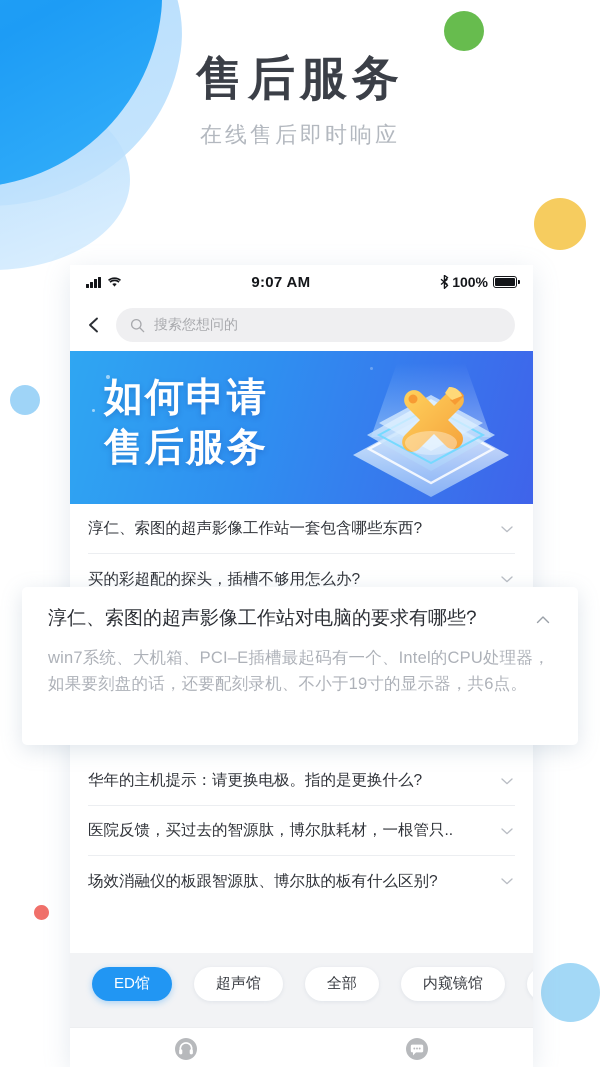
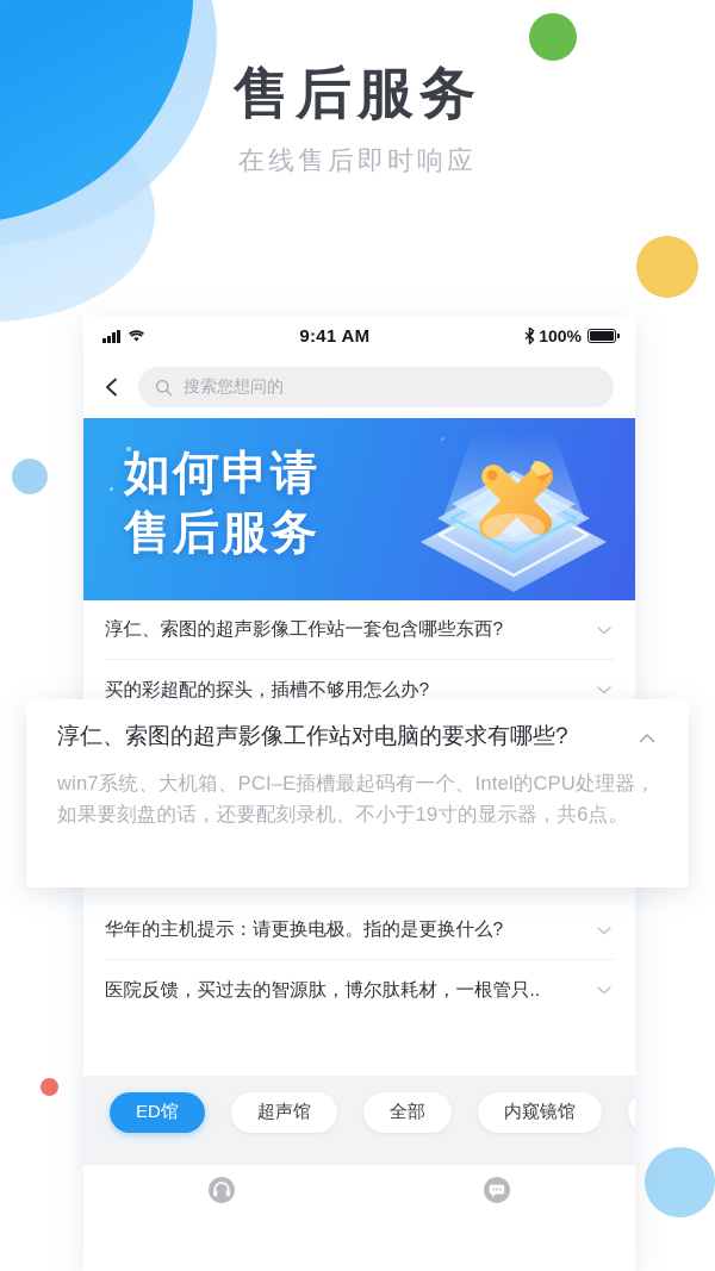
  售后服务
  在线售后即时响应
- 9:07 AM
+ 9:41 AM
  100%
  搜索您想问的
  如何申请
  售后服务
  淳仁、索图的超声影像工作站一套包含哪些东西?
  买的彩超配的探头，插槽不够用怎么办?
  华年的主机提示：请更换电极。指的是更换什么?
  医院反馈，买过去的智源肽，博尔肽耗材，一根管只..
- 场效消融仪的板跟智源肽、博尔肽的板有什么区别?
  ED馆
  超声馆
  全部
  内窥镜馆
  淳仁、索图的超声影像工作站对电脑的要求有哪些?
  win7系统、大机箱、PCI–E插槽最起码有一个、Intel的CPU处理器，如果要刻盘的话，还要配刻录机、不小于19寸的显示器，共6点。
